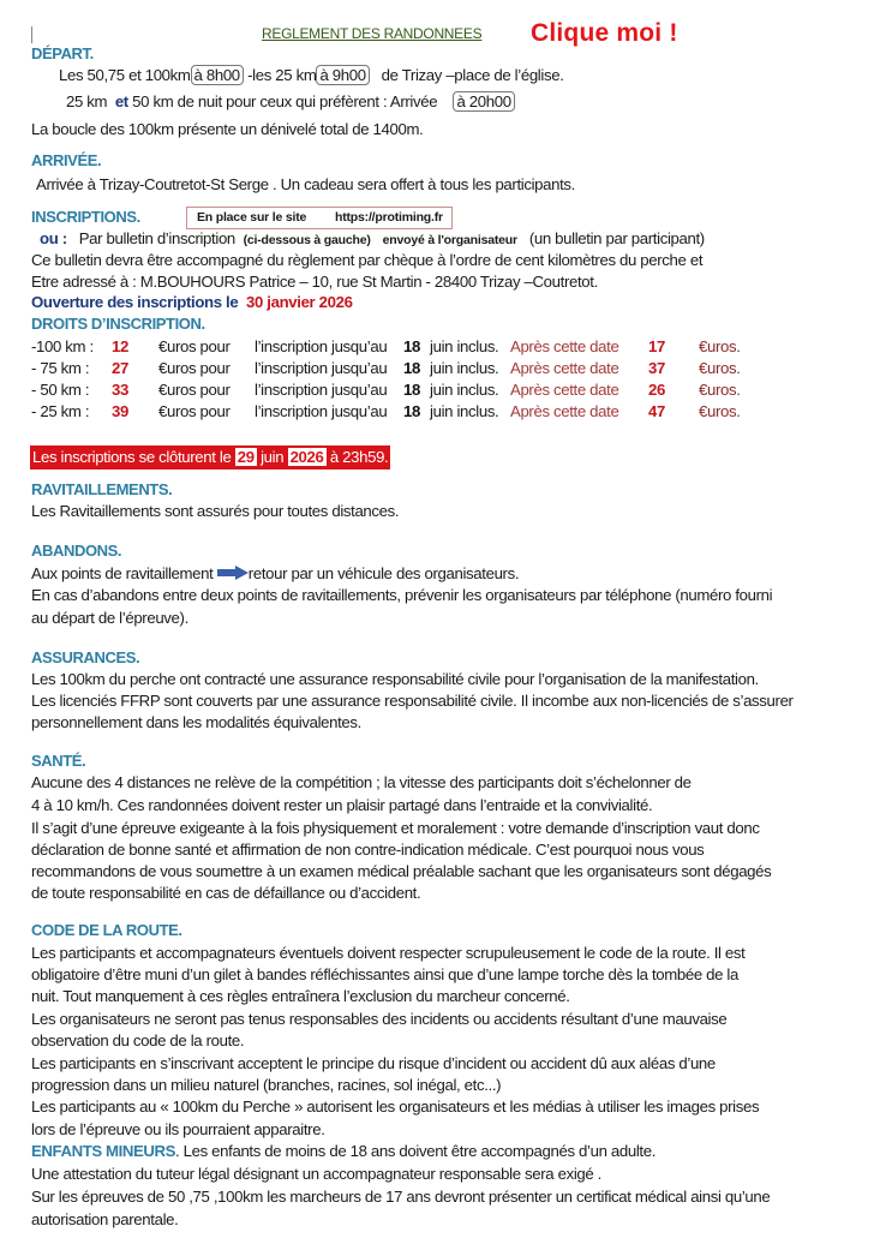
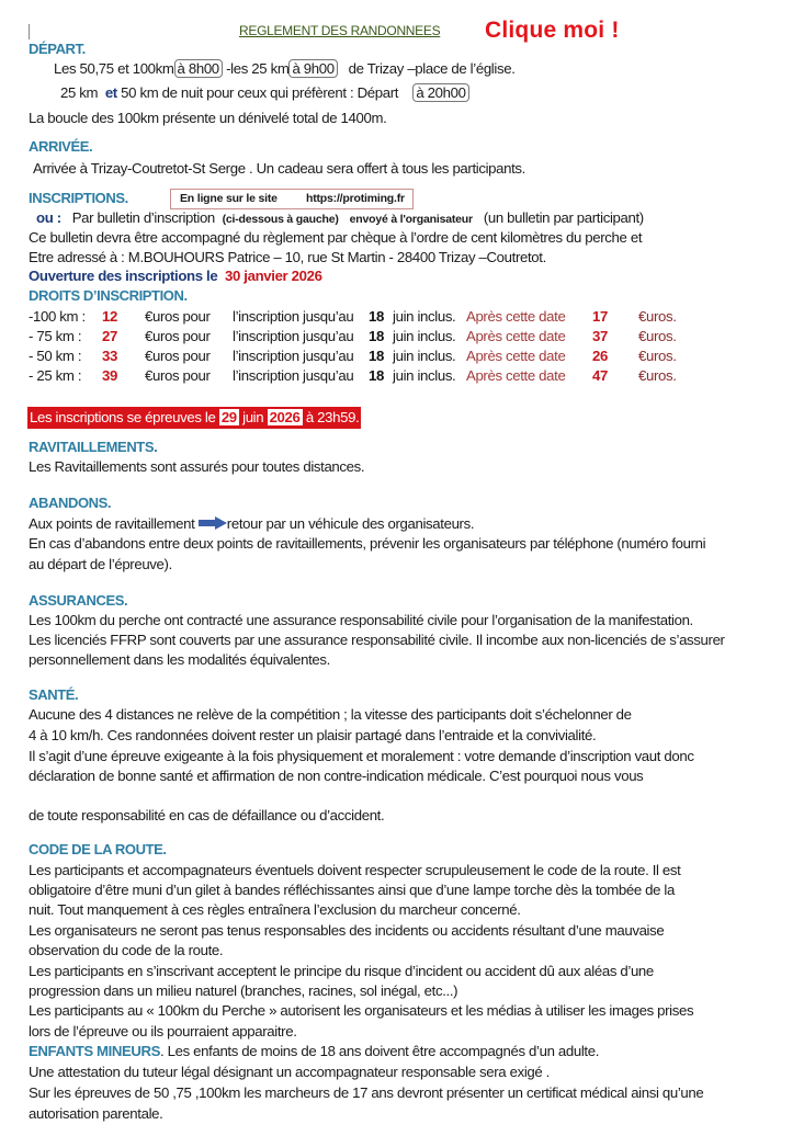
  REGLEMENT DES RANDONNEES
  Clique moi !
  DÉPART.
  Les 50,75 et 100km à 8h00 -les 25 km à 9h00 de Trizay –place de l’église.
- 25 km et 50 km de nuit pour ceux qui préfèrent : Arrivée à 20h00
+ 25 km et 50 km de nuit pour ceux qui préfèrent : Départ à 20h00
  La boucle des 100km présente un dénivelé total de 1400m.
  ARRIVÉE.
  Arrivée à Trizay-Coutretot-St Serge . Un cadeau sera offert à tous les participants.
  INSCRIPTIONS.
- En place sur le site
+ En ligne sur le site
  https://protiming.fr
  ou : Par bulletin d’inscription (ci-dessous à gauche) envoyé à l'organisateur (un bulletin par participant)
  Ce bulletin devra être accompagné du règlement par chèque à l’ordre de cent kilomètres du perche et
  Etre adressé à : M.BOUHOURS Patrice – 10, rue St Martin - 28400 Trizay –Coutretot.
  Ouverture des inscriptions le 30 janvier 2026
  DROITS D’INSCRIPTION.
  -100 km :
  12
  €uros pour
  l’inscription jusqu’au
  18
  juin inclus.
  Après cette date
  17
  €uros.
  - 75 km :
  27
  €uros pour
  l’inscription jusqu’au
  18
  juin inclus.
  Après cette date
  37
  €uros.
  - 50 km :
  33
  €uros pour
  l’inscription jusqu’au
  18
  juin inclus.
  Après cette date
  26
  €uros.
  - 25 km :
  39
  €uros pour
  l’inscription jusqu’au
  18
  juin inclus.
  Après cette date
  47
  €uros.
- Les inscriptions se clôturent le 29 juin 2026 à 23h59.
+ Les inscriptions se épreuves le 29 juin 2026 à 23h59.
  RAVITAILLEMENTS.
  Les Ravitaillements sont assurés pour toutes distances.
  ABANDONS.
  Aux points de ravitaillement retour par un véhicule des organisateurs.
  En cas d’abandons entre deux points de ravitaillements, prévenir les organisateurs par téléphone (numéro fourni
  au départ de l’épreuve).
  ASSURANCES.
  Les 100km du perche ont contracté une assurance responsabilité civile pour l’organisation de la manifestation.
  Les licenciés FFRP sont couverts par une assurance responsabilité civile. Il incombe aux non-licenciés de s’assurer
  personnellement dans les modalités équivalentes.
  SANTÉ.
  Aucune des 4 distances ne relève de la compétition ; la vitesse des participants doit s’échelonner de
  4 à 10 km/h. Ces randonnées doivent rester un plaisir partagé dans l’entraide et la convivialité.
  Il s’agit d’une épreuve exigeante à la fois physiquement et moralement : votre demande d’inscription vaut donc
  déclaration de bonne santé et affirmation de non contre-indication médicale. C’est pourquoi nous vous
- recommandons de vous soumettre à un examen médical préalable sachant que les organisateurs sont dégagés
  de toute responsabilité en cas de défaillance ou d’accident.
  CODE DE LA ROUTE.
  Les participants et accompagnateurs éventuels doivent respecter scrupuleusement le code de la route. Il est
  obligatoire d’être muni d’un gilet à bandes réfléchissantes ainsi que d’une lampe torche dès la tombée de la
  nuit. Tout manquement à ces règles entraînera l’exclusion du marcheur concerné.
  Les organisateurs ne seront pas tenus responsables des incidents ou accidents résultant d’une mauvaise
  observation du code de la route.
  Les participants en s’inscrivant acceptent le principe du risque d’incident ou accident dû aux aléas d’une
  progression dans un milieu naturel (branches, racines, sol inégal, etc...)
  Les participants au « 100km du Perche » autorisent les organisateurs et les médias à utiliser les images prises
  lors de l’épreuve ou ils pourraient apparaitre.
  ENFANTS MINEURS. Les enfants de moins de 18 ans doivent être accompagnés d’un adulte.
  Une attestation du tuteur légal désignant un accompagnateur responsable sera exigé .
  Sur les épreuves de 50 ,75 ,100km les marcheurs de 17 ans devront présenter un certificat médical ainsi qu’une
  autorisation parentale.
